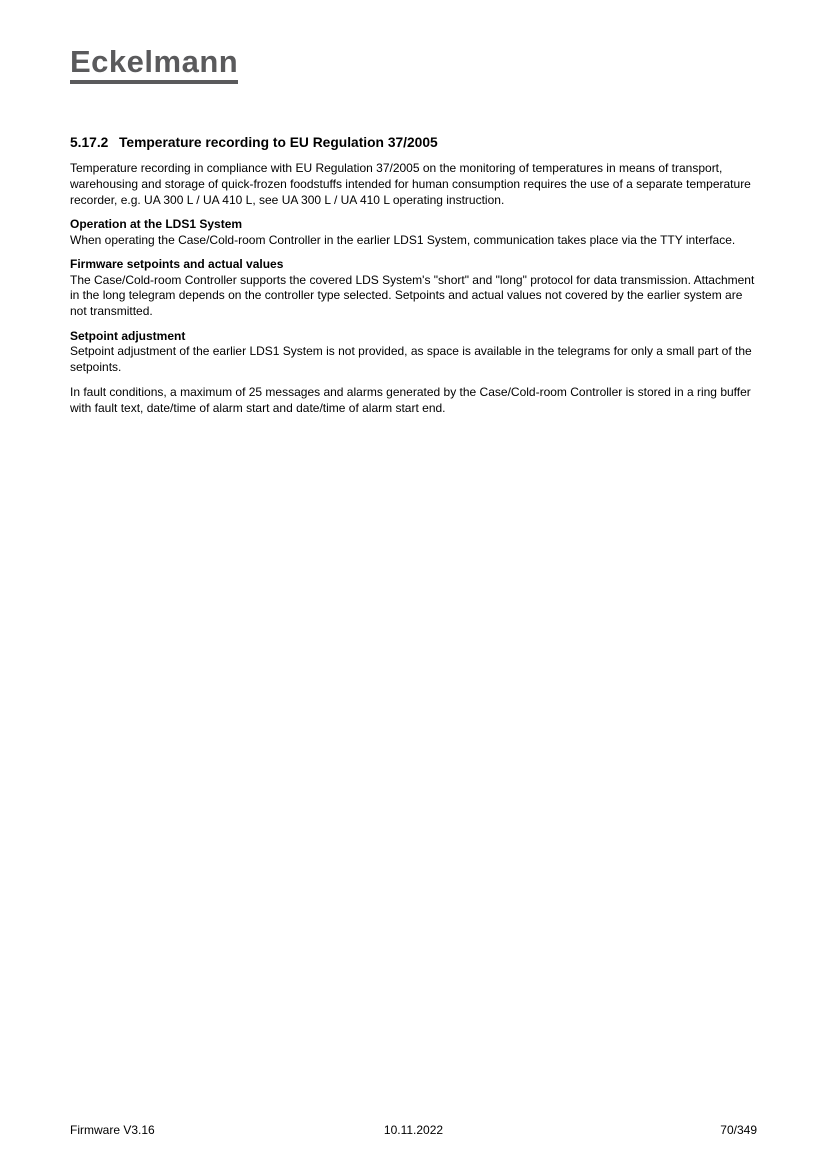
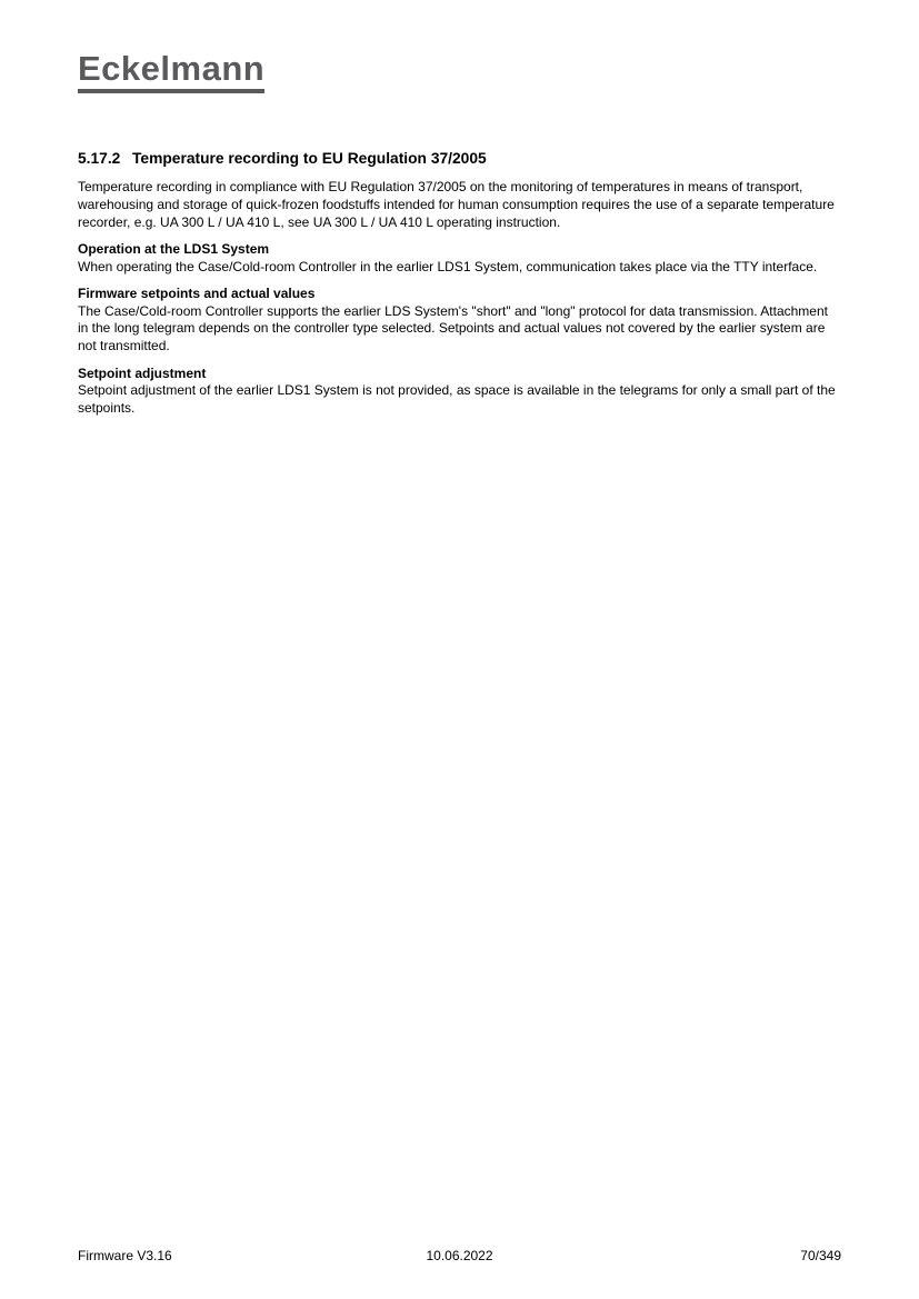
  Eckelmann
  5.17.2 Temperature recording to EU Regulation 37/2005
  Temperature recording in compliance with EU Regulation 37/2005 on the monitoring of temperatures in means of transport, warehousing and storage of quick-frozen foodstuffs intended for human consumption requires the use of a separate temperature recorder, e.g. UA 300 L / UA 410 L, see UA 300 L / UA 410 L operating instruction.
  Operation at the LDS1 System
  When operating the Case/Cold-room Controller in the earlier LDS1 System, communication takes place via the TTY interface.
  Firmware setpoints and actual values
- The Case/Cold-room Controller supports the covered LDS System's "short" and "long" protocol for data transmission. Attachment in the long telegram depends on the controller type selected. Setpoints and actual values not covered by the earlier system are not transmitted.
+ The Case/Cold-room Controller supports the earlier LDS System's "short" and "long" protocol for data transmission. Attachment in the long telegram depends on the controller type selected. Setpoints and actual values not covered by the earlier system are not transmitted.
  Setpoint adjustment
  Setpoint adjustment of the earlier LDS1 System is not provided, as space is available in the telegrams for only a small part of the setpoints.
- In fault conditions, a maximum of 25 messages and alarms generated by the Case/Cold-room Controller is stored in a ring buffer with fault text, date/time of alarm start and date/time of alarm start end.
  Firmware V3.16
- 10.11.2022
+ 10.06.2022
  70/349
